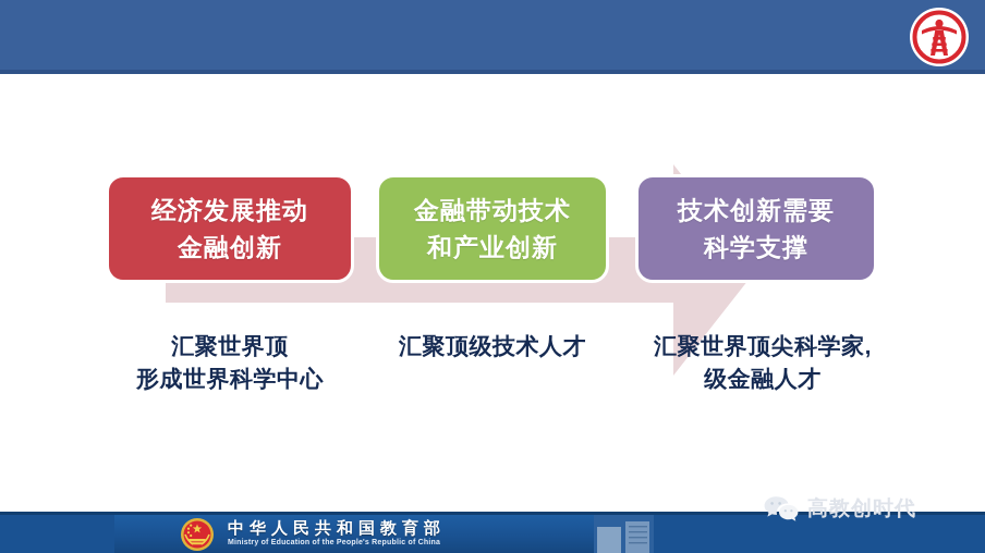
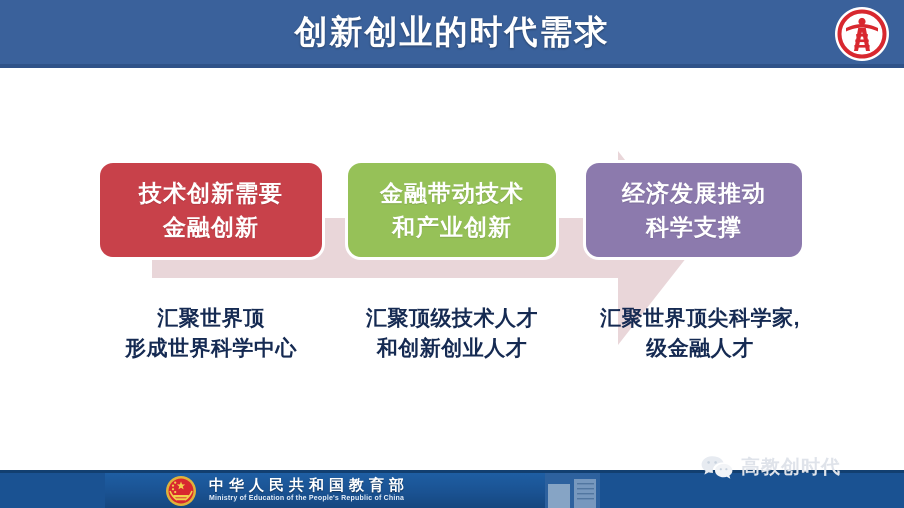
+ 创新创业的时代需求
- 经济发展推动
+ 技术创新需要
  金融创新
  金融带动技术
  和产业创新
- 技术创新需要
+ 经济发展推动
  科学支撑
  汇聚世界顶
  形成世界科学中心
  汇聚顶级技术人才
+ 和创新创业人才
  汇聚世界顶尖科学家,
  级金融人才
  中华人民共和国教育部
  高教创时代
